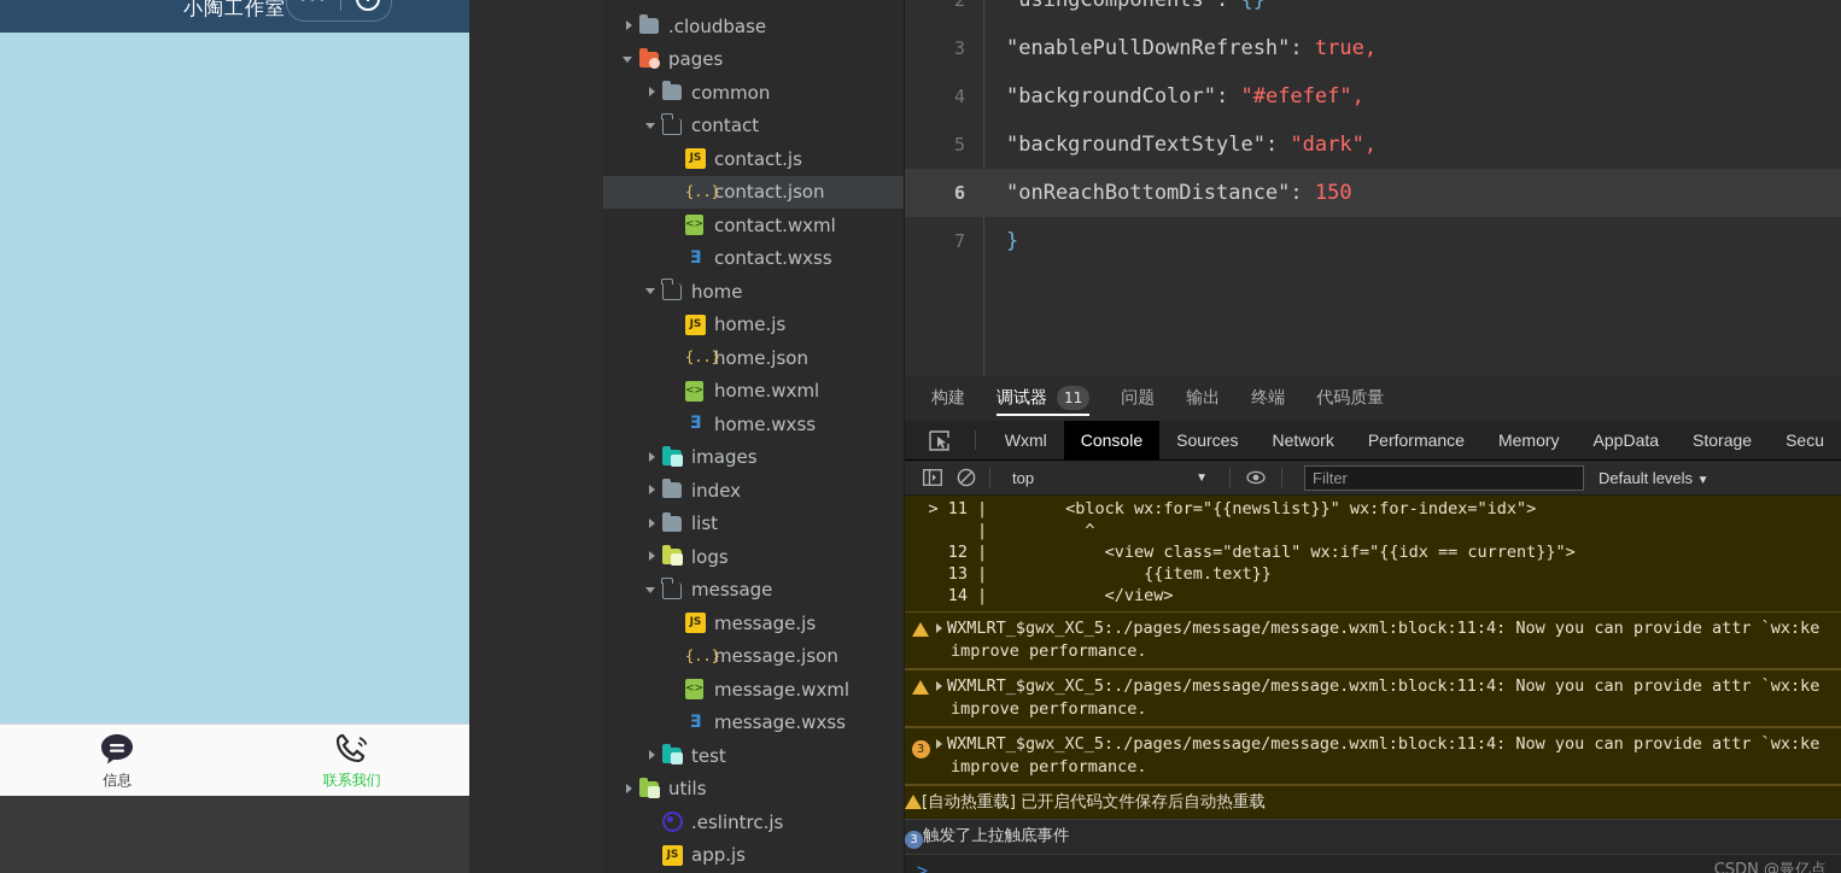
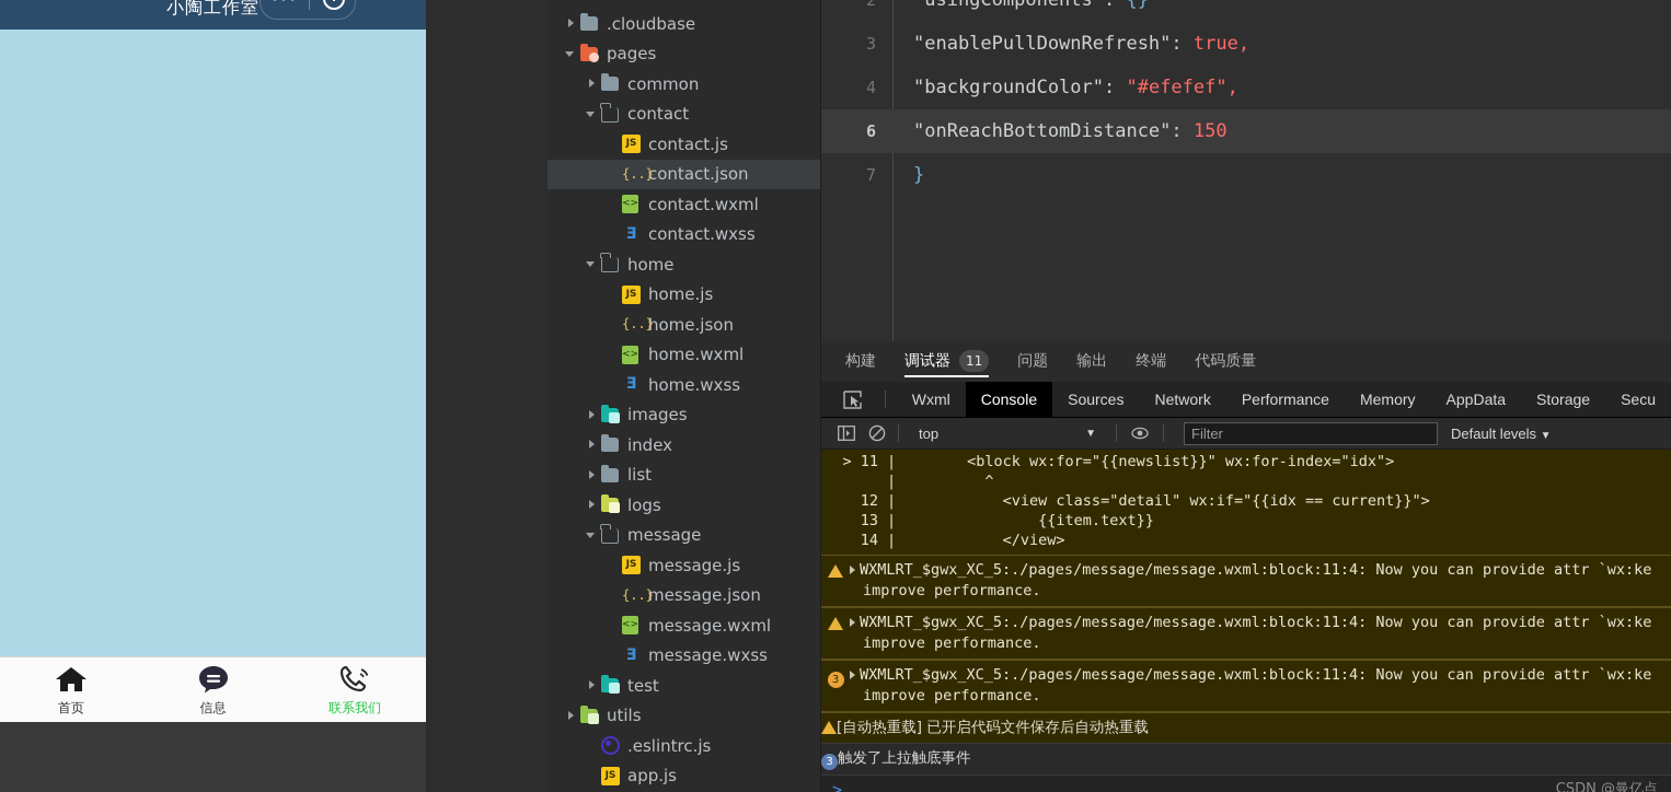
  小陶工作室
+ 首页
  信息
  联系我们
  .cloudbase
  pages
  common
  contact
  JS
  contact.js
  {..}
  contact.json
  <>
  contact.wxml
  Ǝ
  contact.wxss
  home
  JS
  home.js
  {..}
  home.json
  <>
  home.wxml
  Ǝ
  home.wxss
  images
  index
  list
  logs
  message
  JS
  message.js
  {..}
  message.json
  <>
  message.wxml
  Ǝ
  message.wxss
  test
  utils
  .eslintrc.js
  JS
  app.js
  2
  "usingComponents": {}
  3
  "enablePullDownRefresh": true,
  4
  "backgroundColor": "#efefef",
- 5
- "backgroundTextStyle": "dark",
  6
  "onReachBottomDistance": 150
  7
  }
  构建
  调试器 11
  问题
  输出
  终端
  代码质量
  Wxml
  Console
  Sources
  Network
  Performance
  Memory
  AppData
  Storage
  Secu
  top
  ▼
  Filter
  Default levels ▼
  > 11
  | <block wx:for="{{newslist}}" wx:for-index="idx">
  | ^
  12
  | <view class="detail" wx:if="{{idx == current}}">
  13
  | {{item.text}}
  14
  | </view>
  WXMLRT_$gwx_XC_5:./pages/message/message.wxml:block:11:4: Now you can provide attr `wx:ke
  improve performance.
  WXMLRT_$gwx_XC_5:./pages/message/message.wxml:block:11:4: Now you can provide attr `wx:ke
  improve performance.
  3
  WXMLRT_$gwx_XC_5:./pages/message/message.wxml:block:11:4: Now you can provide attr `wx:ke
  improve performance.
  [自动热重载] 已开启代码文件保存后自动热重载
  3
  触发了上拉触底事件
  >
  CSDN @曼亿点
